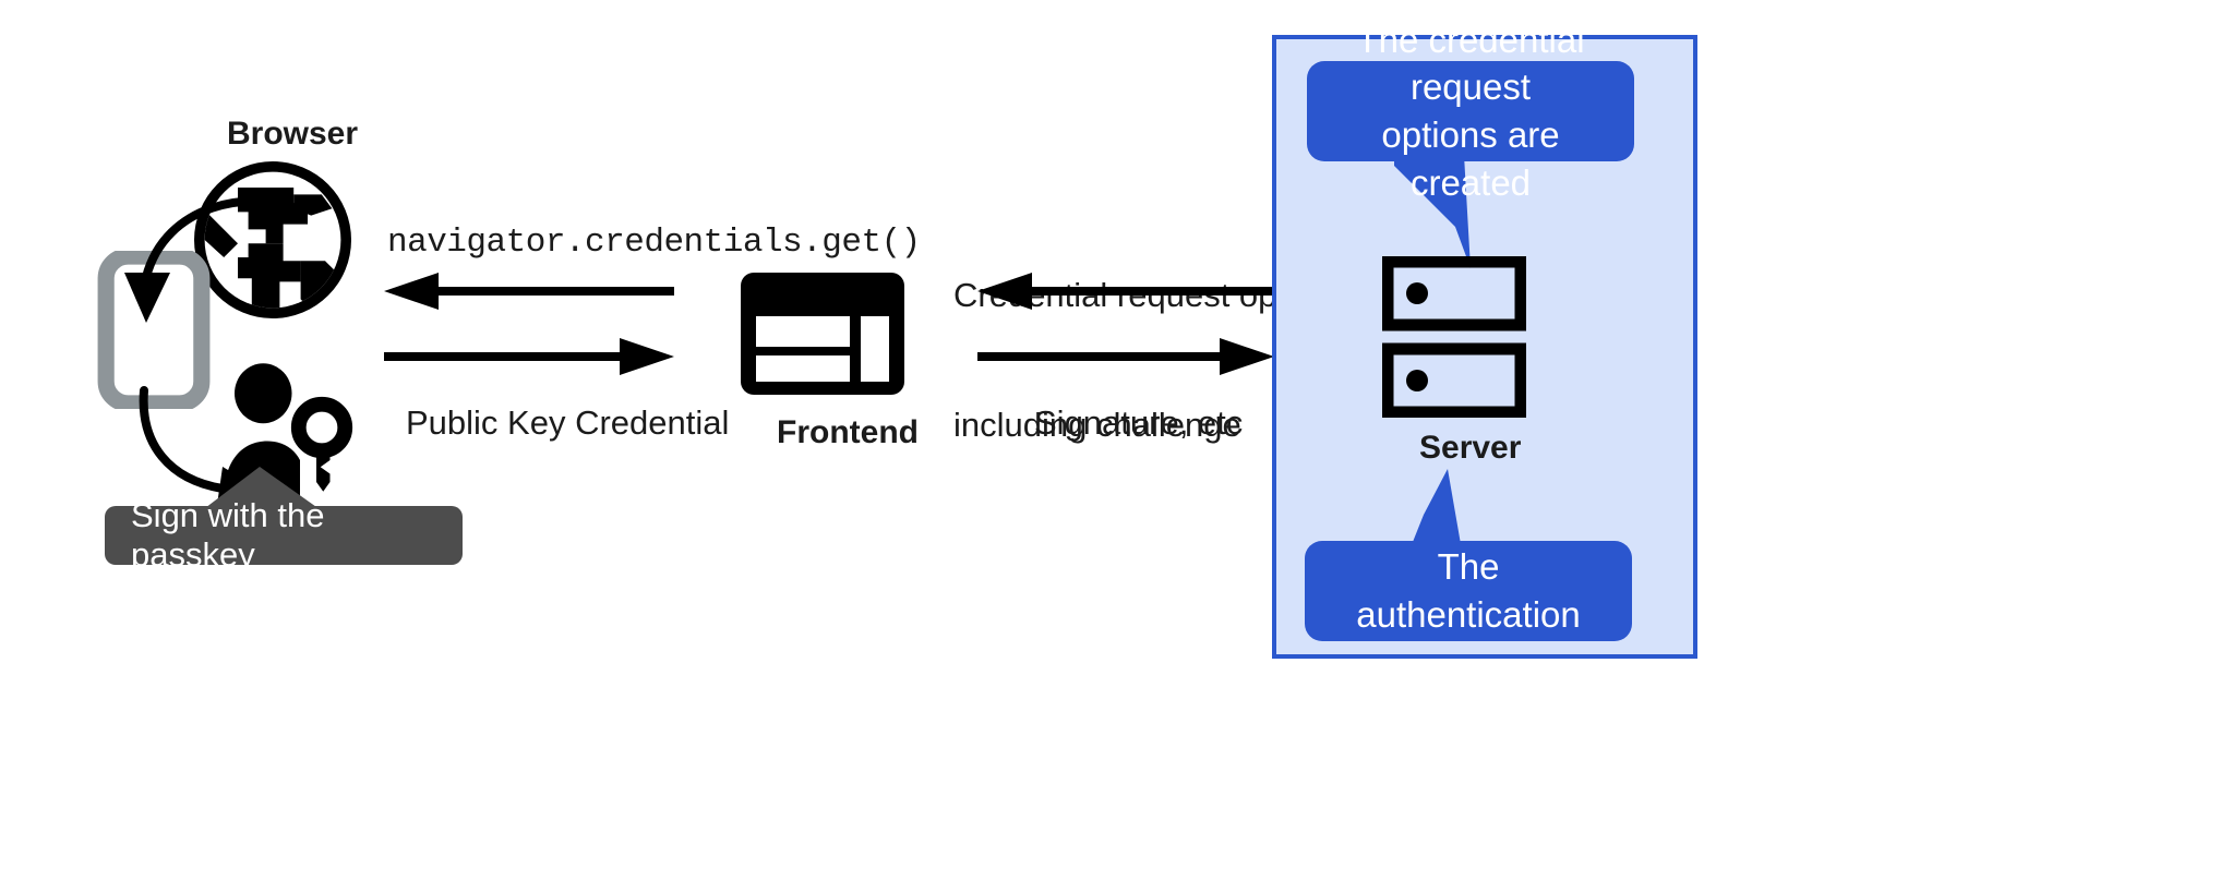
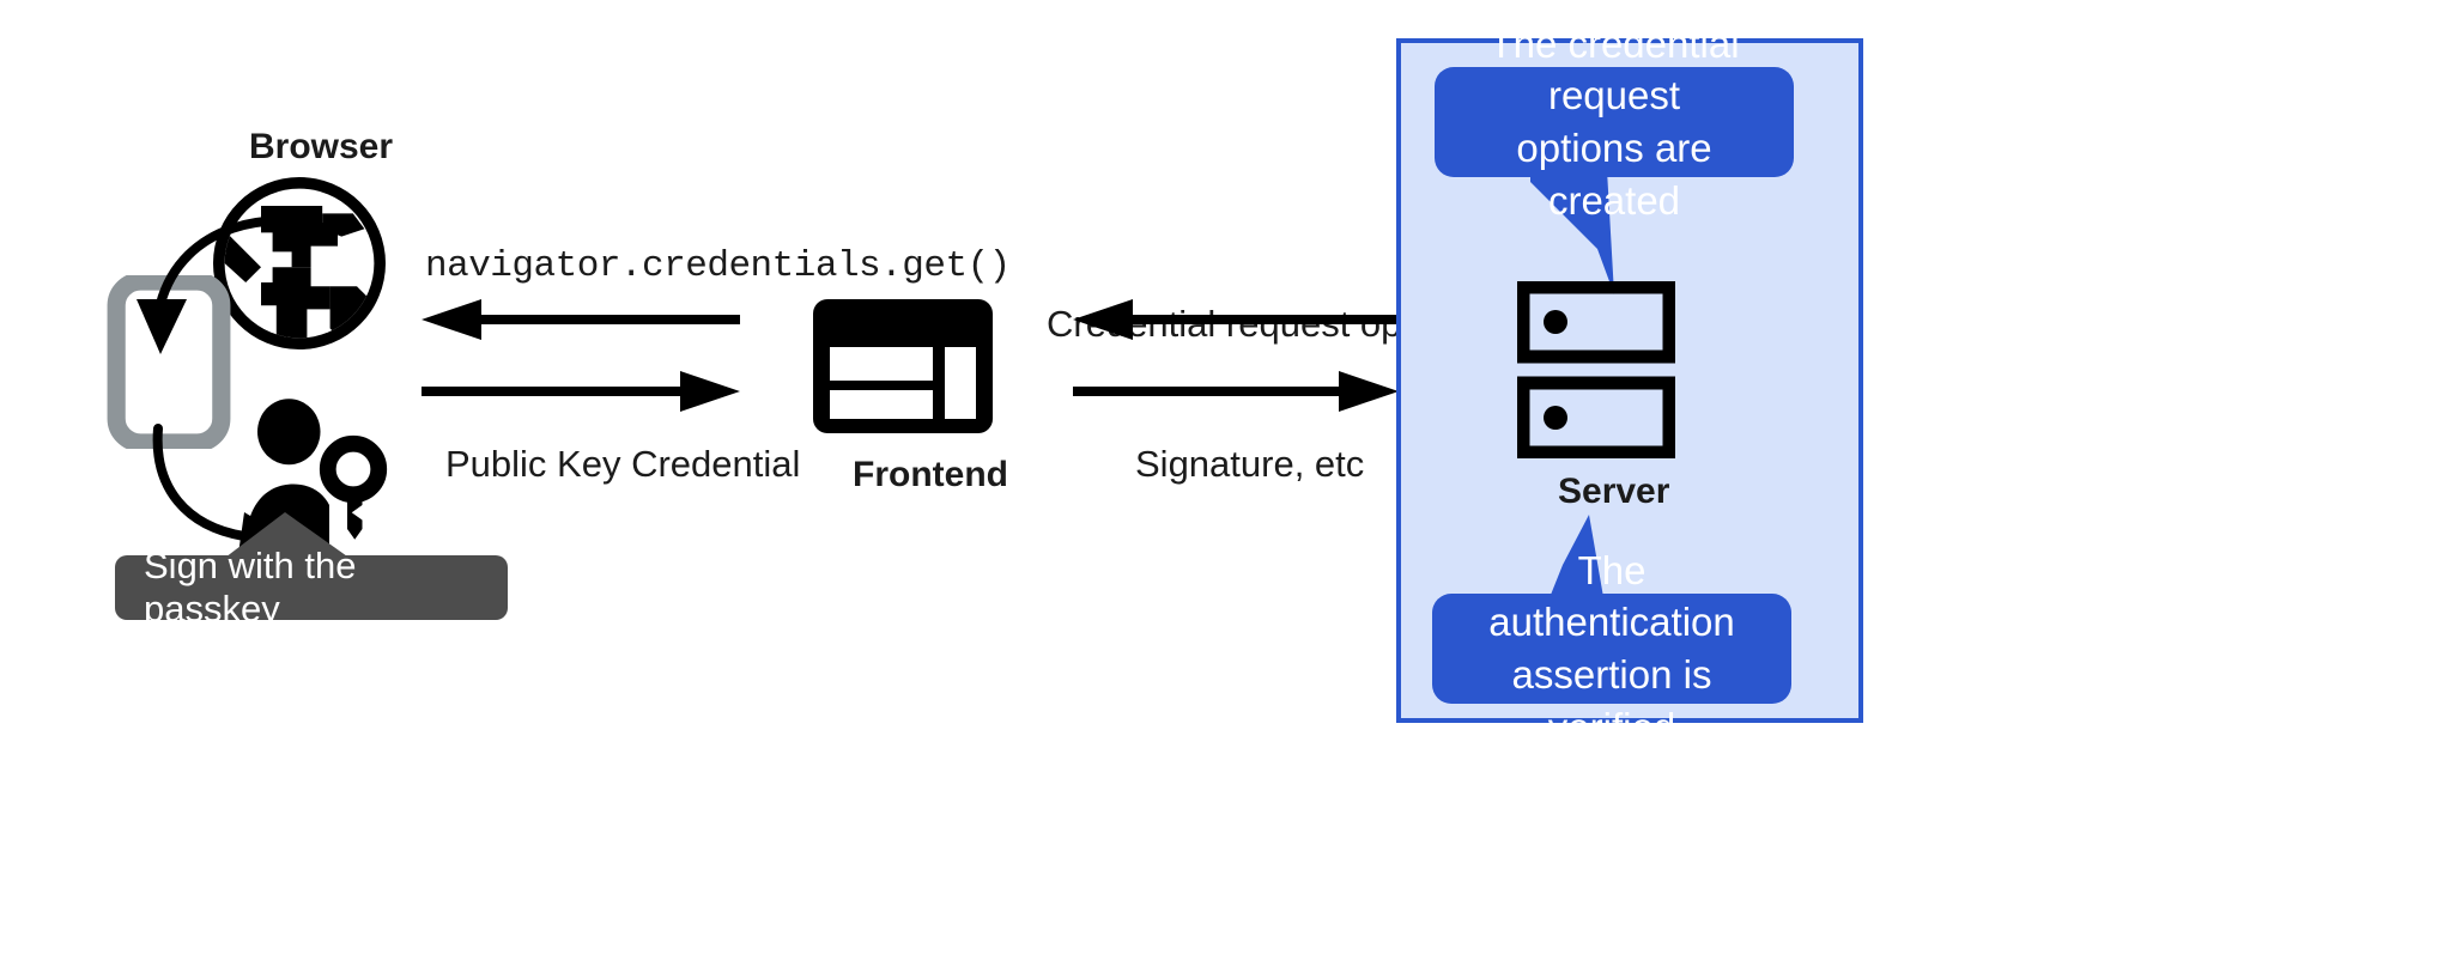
  Browser
  Sign with the passkey
  navigator.credentials.get()
  Public Key Credential
  Frontend
- including challenge
  Signature, etc
  The credential request
  options are created
  Server
  The authentication
+ assertion is verified
